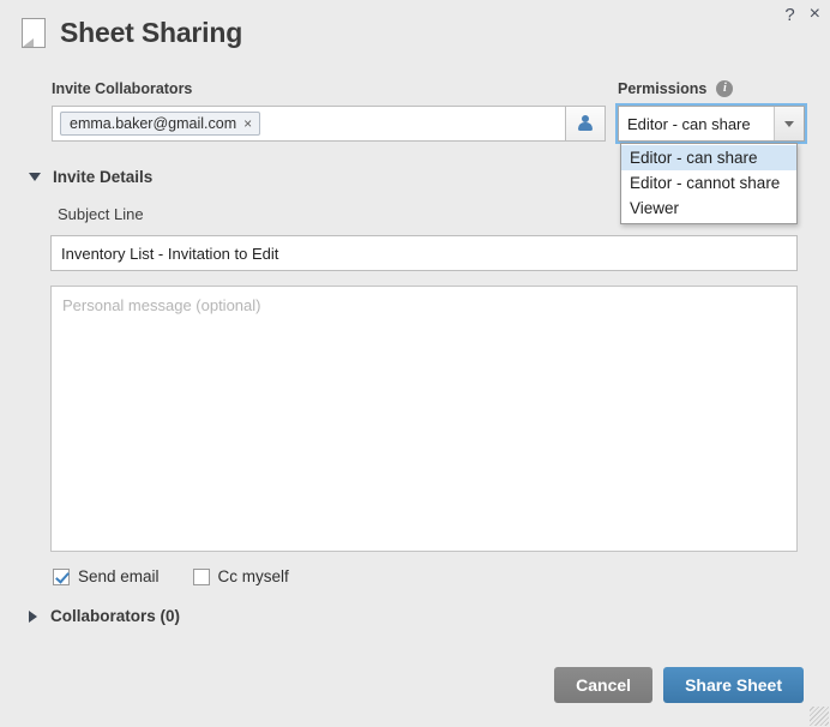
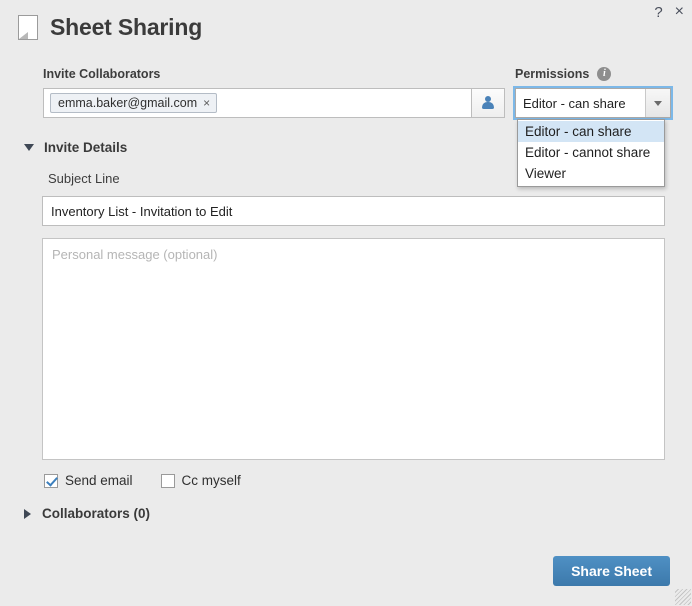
  ?
  ×
  Sheet Sharing
  Invite Collaborators
  emma.baker@gmail.com
  ×
  Permissions
  i
  Editor - can share
  Editor - can share
  Editor - cannot share
  Viewer
  Invite Details
  Subject Line
  Inventory List - Invitation to Edit
  Personal message (optional)
  Send email
  Cc myself
  Collaborators (0)
- Cancel
  Share Sheet
